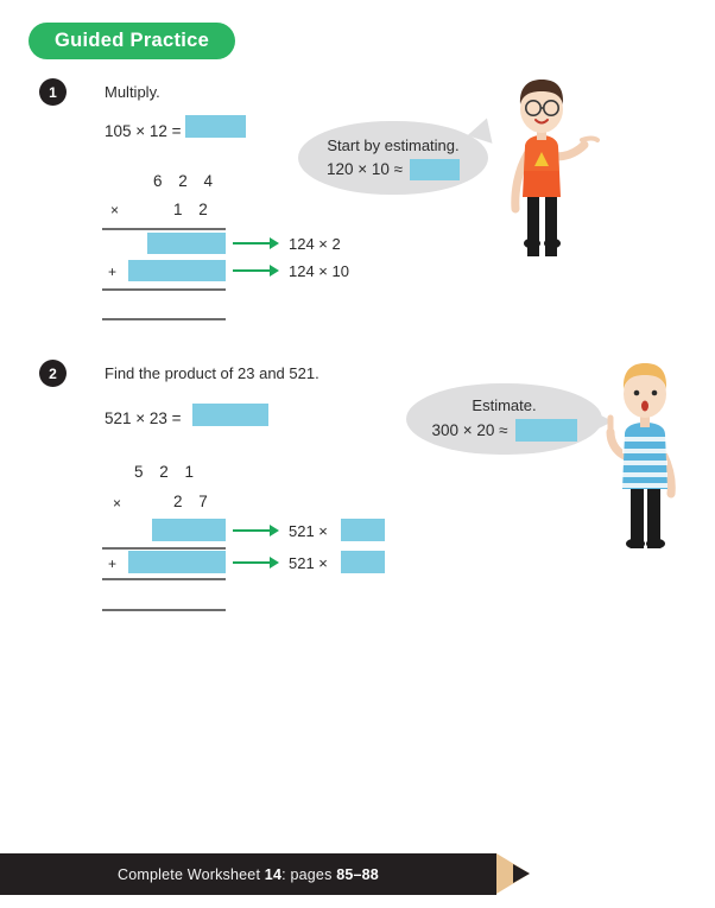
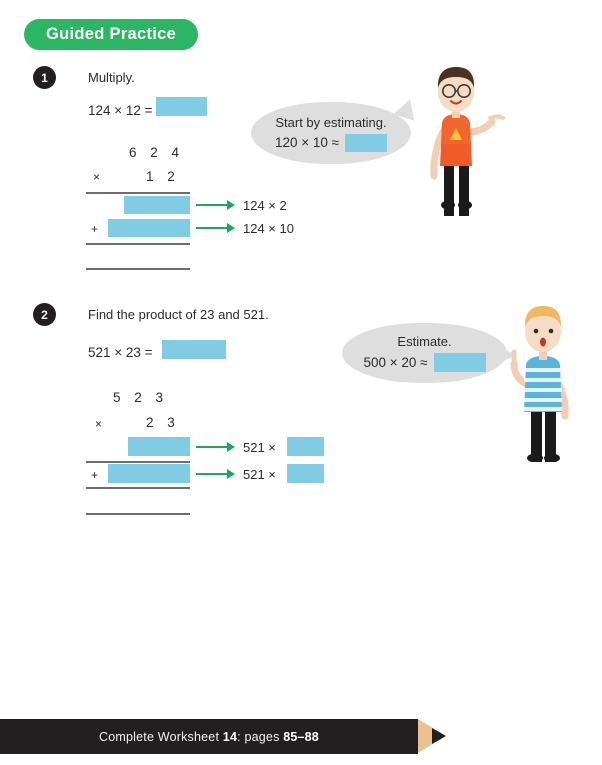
  Guided Practice
  1
  Multiply.
- 105 × 12 =
+ 124 × 12 =
  6 2 4
  ×
  1 2
  124 × 2
  +
  124 × 10
  Start by estimating.
  120 × 10 ≈
  2
  Find the product of 23 and 521.
  521 × 23 =
- 5 2 1
+ 5 2 3
  ×
- 2 7
+ 2 3
  521 ×
  +
  521 ×
  Estimate.
- 300 × 20 ≈
+ 500 × 20 ≈
  Complete Worksheet 14: pages 85–88
